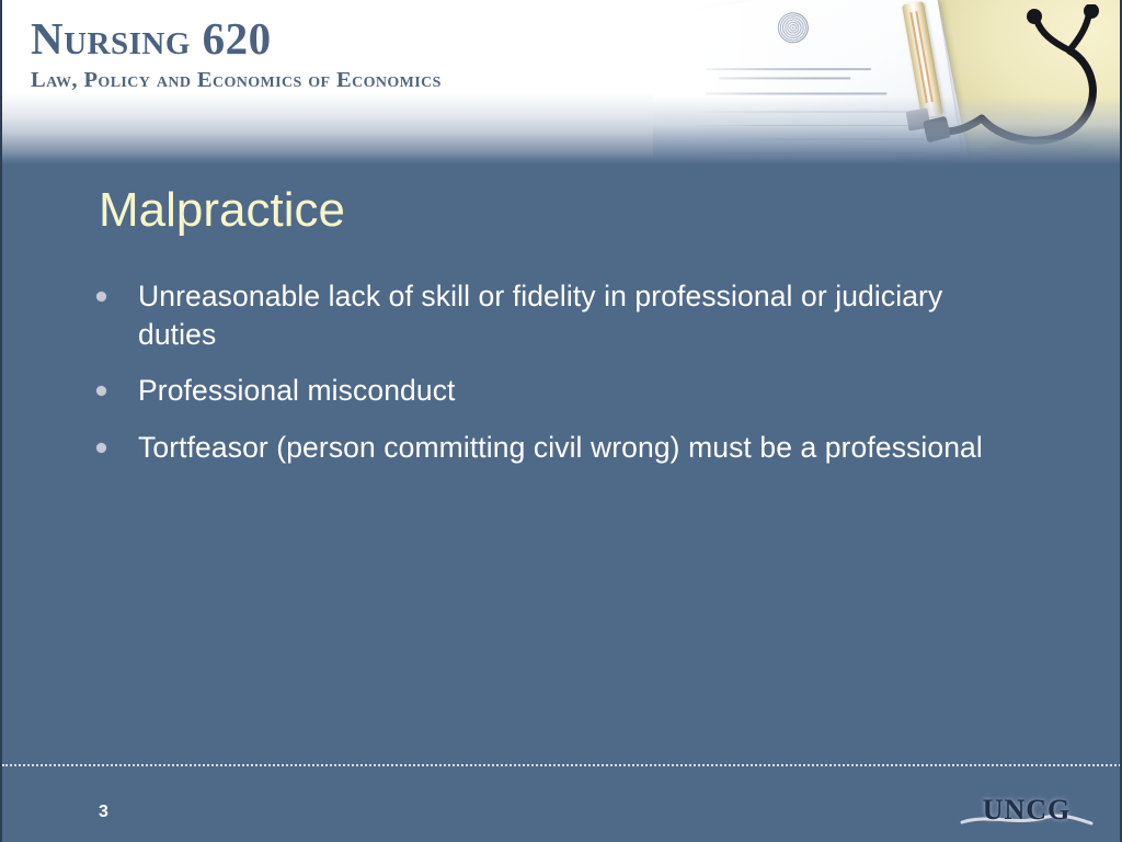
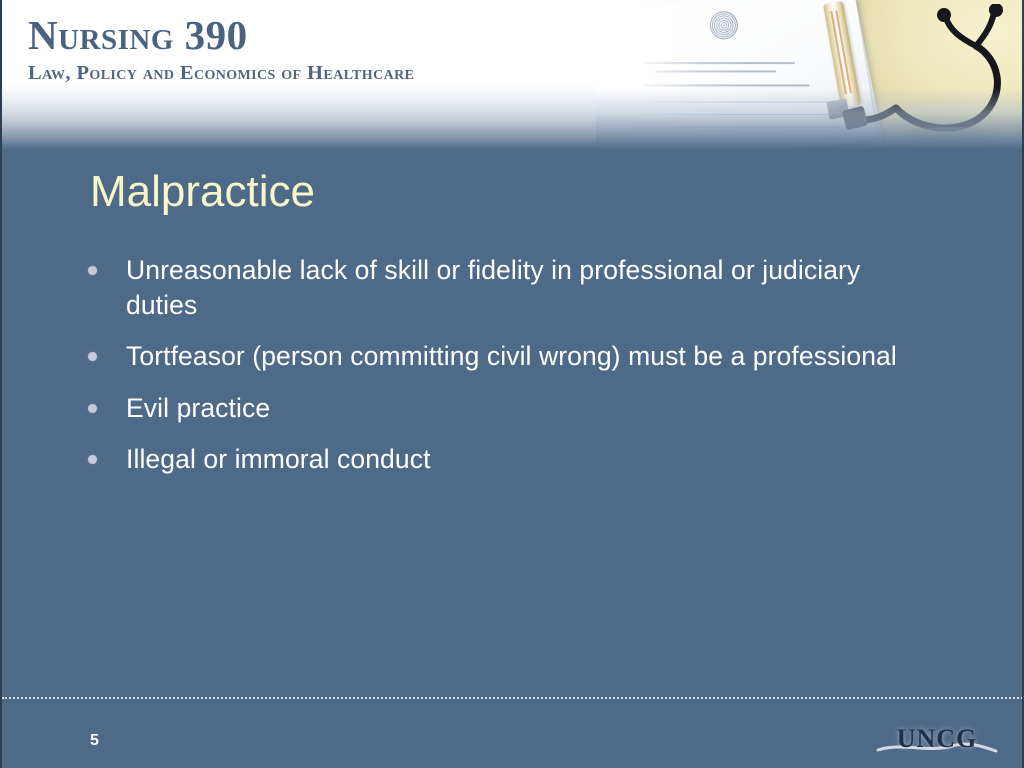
- Nursing 620
+ Nursing 390
- Law, Policy and Economics of Economics
+ Law, Policy and Economics of Healthcare
  Malpractice
  Unreasonable lack of skill or fidelity in professional or judiciary duties
- Professional misconduct
  Tortfeasor (person committing civil wrong) must be a professional
+ Evil practice
+ Illegal or immoral conduct
- 3
+ 5
  UNCG
